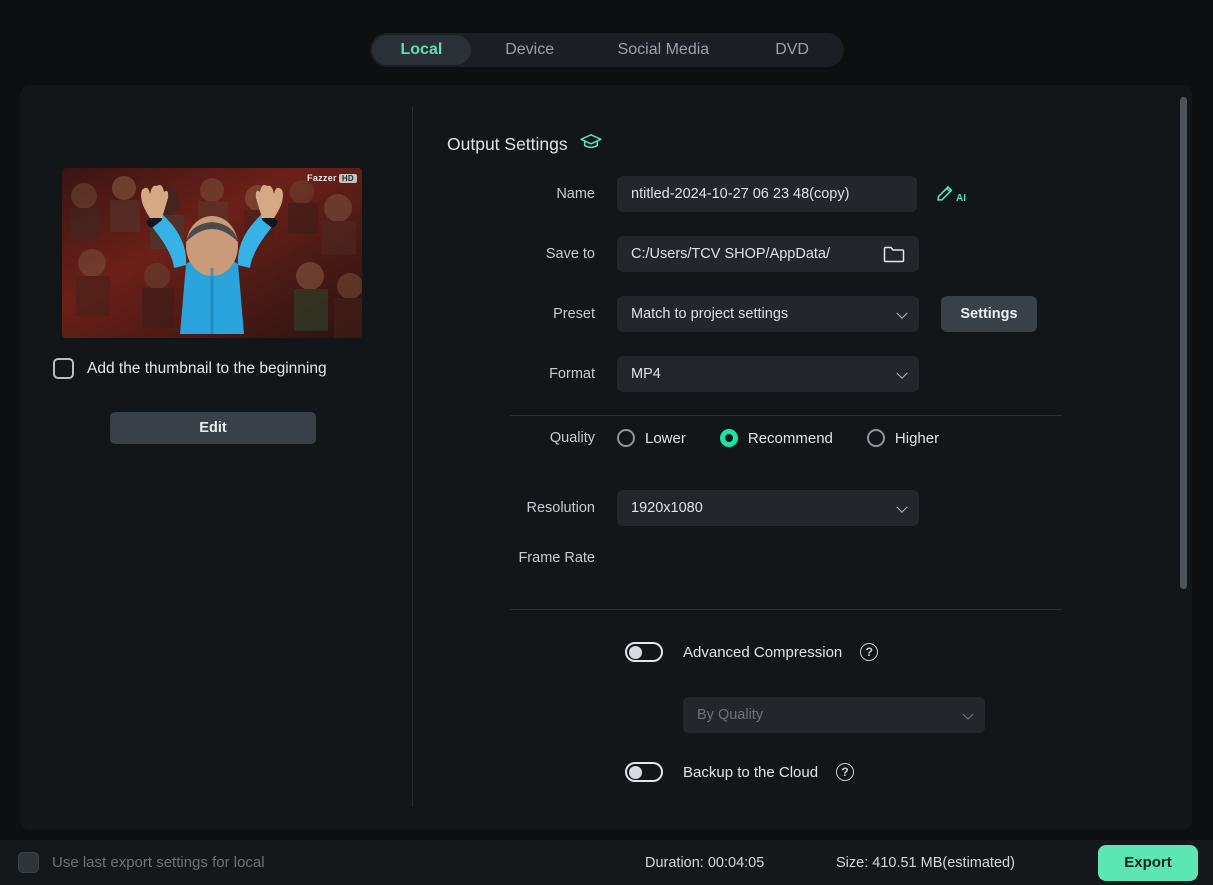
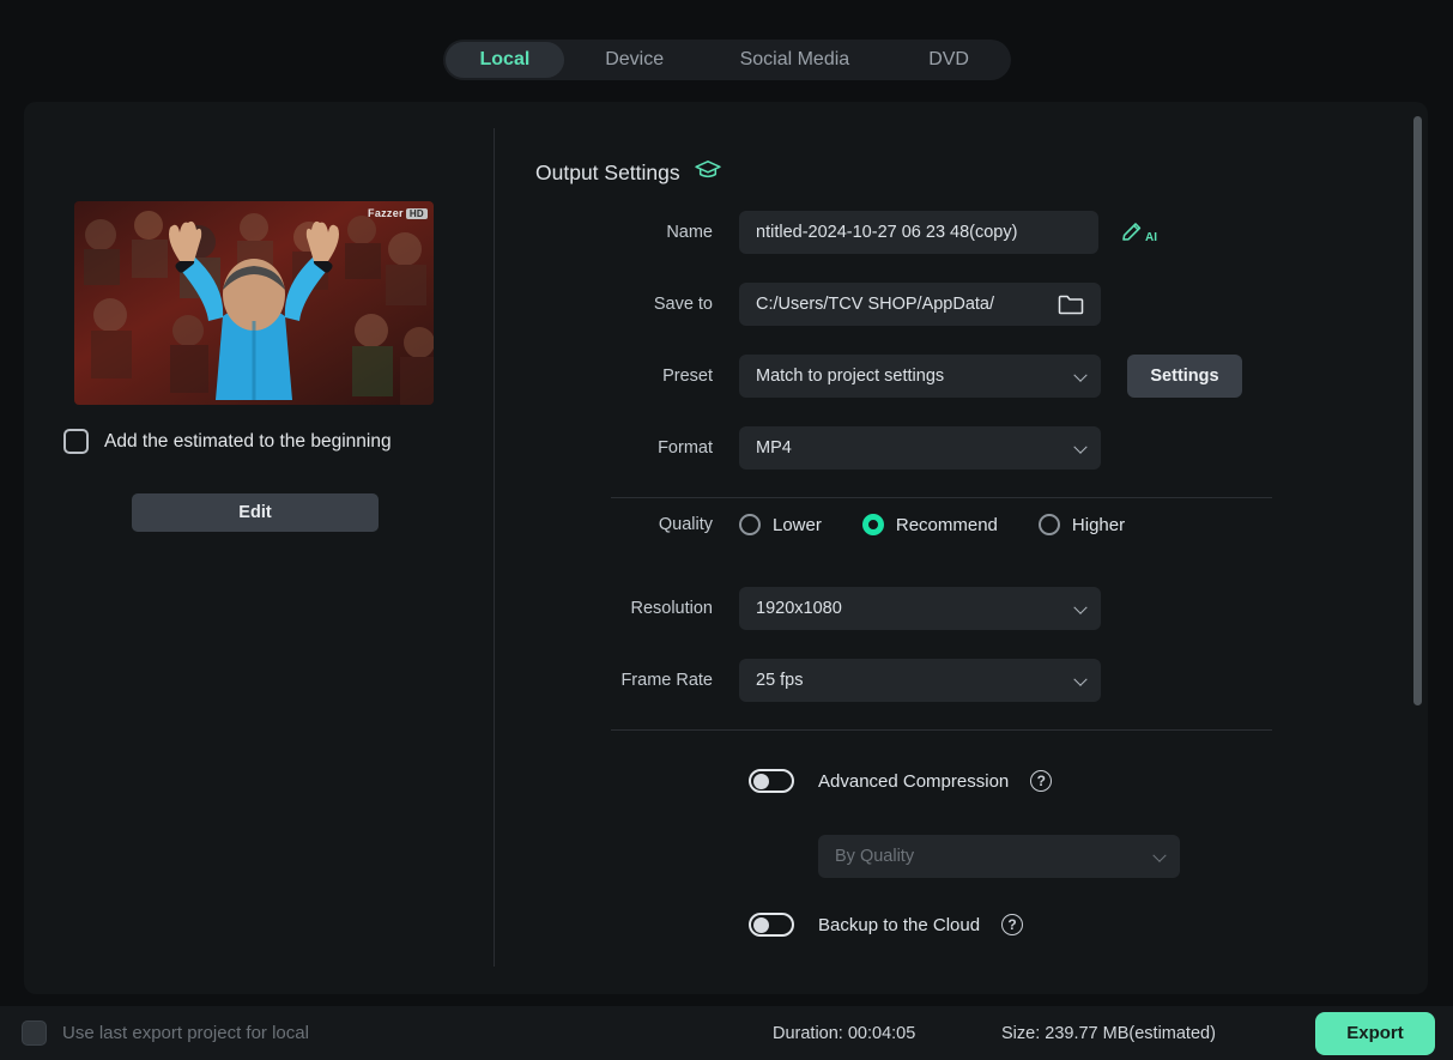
  Local
  Device
  Social Media
  DVD
  Fazzer
  HD
- Add the thumbnail to the beginning
+ Add the estimated to the beginning
  Edit
  Output Settings
  Name
  ntitled-2024-10-27 06 23 48(copy)
  AI
  Save to
  C:/Users/TCV SHOP/AppData/
  Preset
  Match to project settings
  Settings
  Format
  MP4
  Quality
  Lower
  Recommend
  Higher
  Resolution
  1920x1080
  Frame Rate
+ 25 fps
  Advanced Compression
  ?
  By Quality
  Backup to the Cloud
  ?
- Use last export settings for local
+ Use last export project for local
  Duration: 00:04:05
- Size: 410.51 MB(estimated)
+ Size: 239.77 MB(estimated)
  Export
